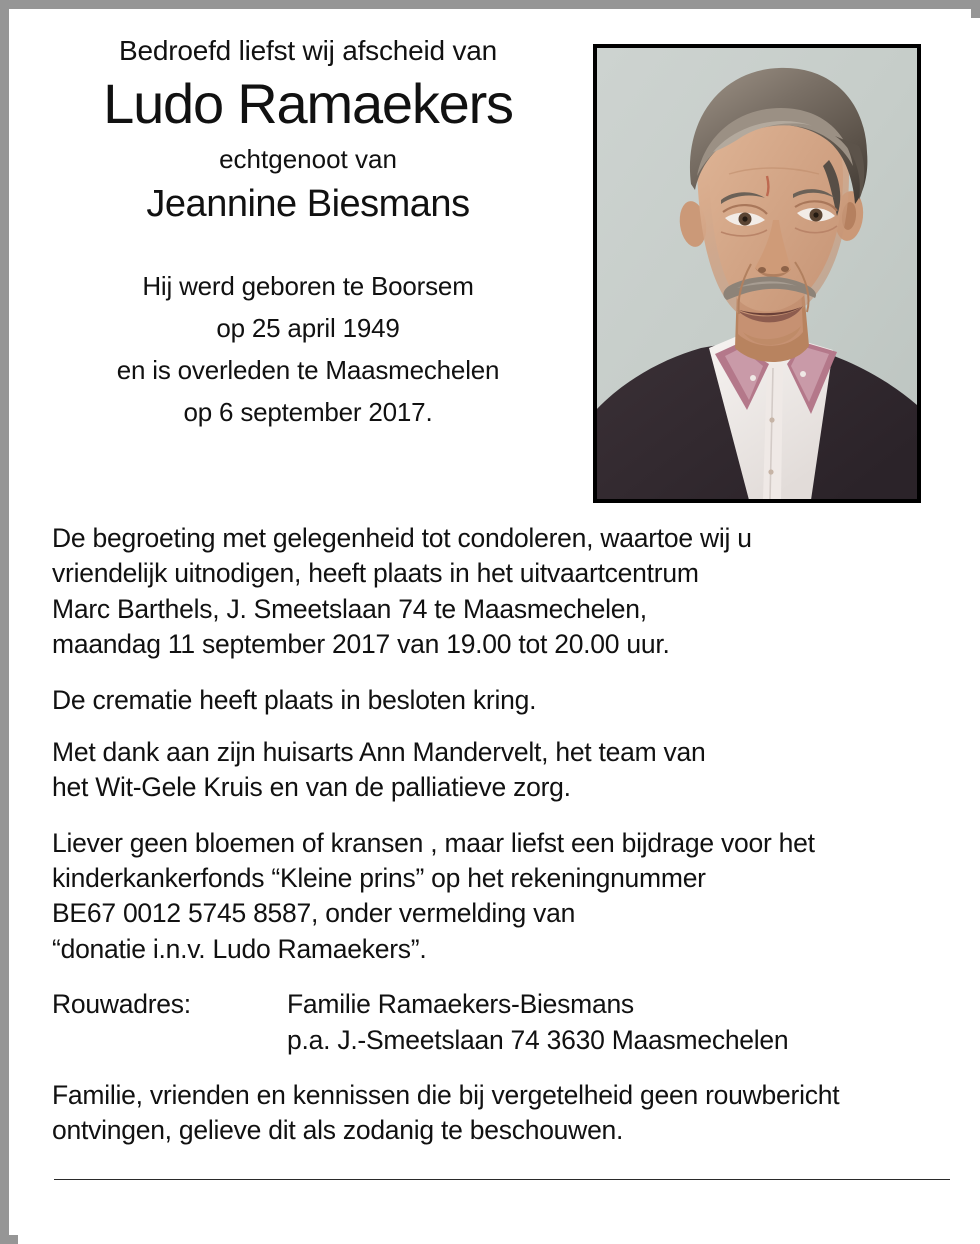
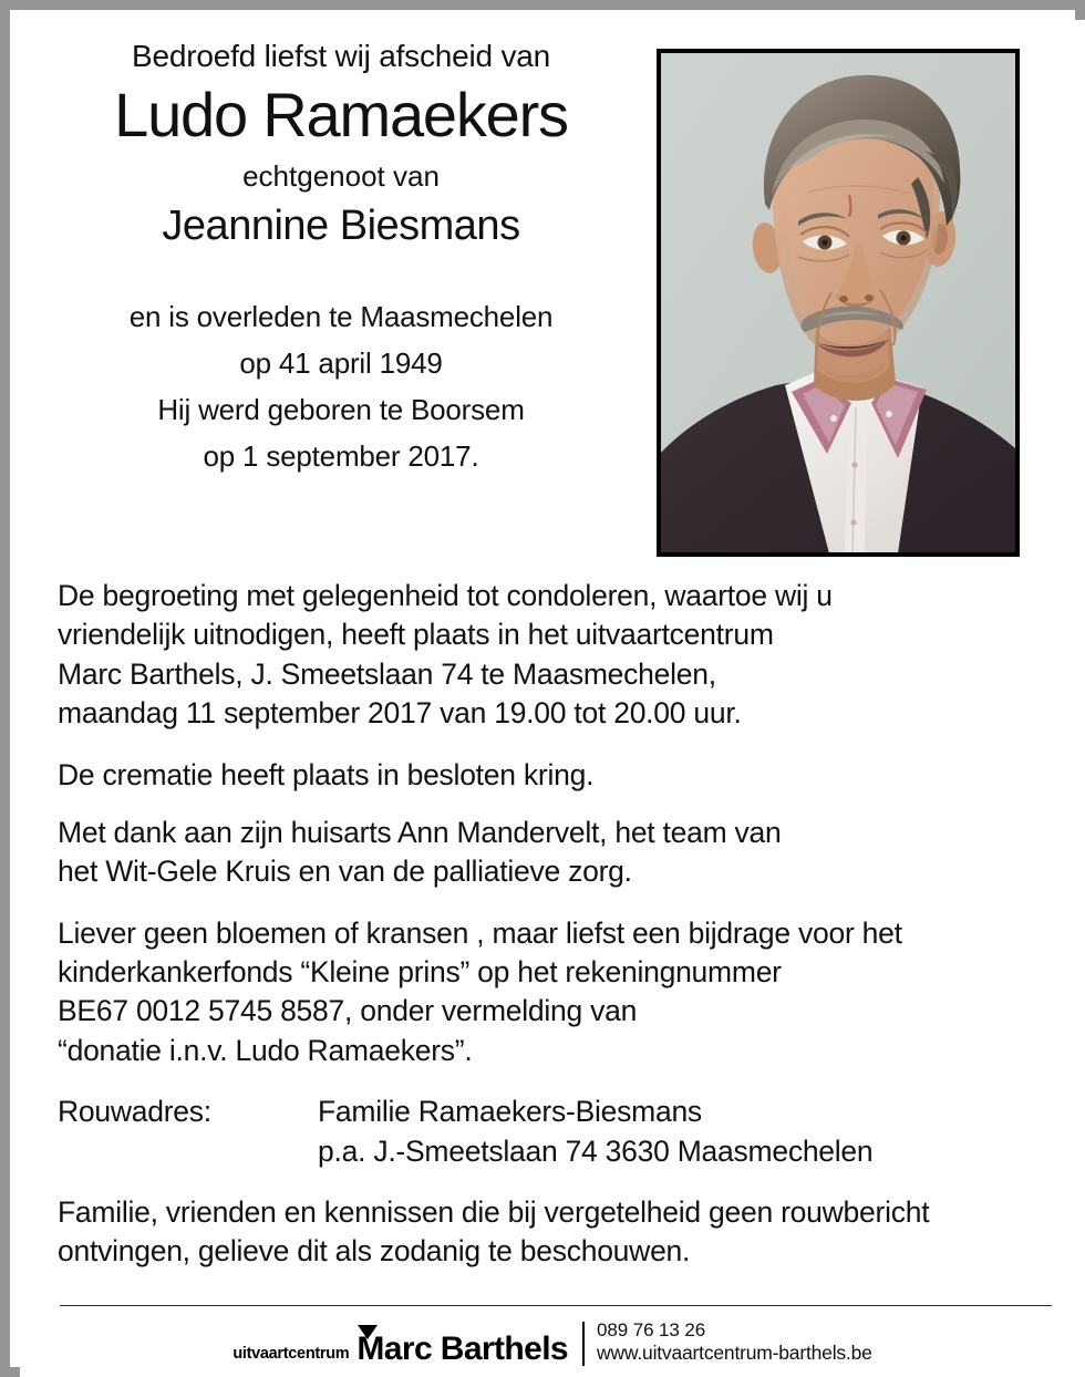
  Bedroefd liefst wij afscheid van
  Ludo Ramaekers
  echtgenoot van
  Jeannine Biesmans
- Hij werd geboren te Boorsem
+ en is overleden te Maasmechelen
- op 25 april 1949
+ op 41 april 1949
- en is overleden te Maasmechelen
+ Hij werd geboren te Boorsem
- op 6 september 2017.
+ op 1 september 2017.
  De begroeting met gelegenheid tot condoleren, waartoe wij u
  vriendelijk uitnodigen, heeft plaats in het uitvaartcentrum
  Marc Barthels, J. Smeetslaan 74 te Maasmechelen,
  maandag 11 september 2017 van 19.00 tot 20.00 uur.
  De crematie heeft plaats in besloten kring.
  Met dank aan zijn huisarts Ann Mandervelt, het team van
  het Wit-Gele Kruis en van de palliatieve zorg.
  Liever geen bloemen of kransen , maar liefst een bijdrage voor het
  kinderkankerfonds “Kleine prins” op het rekeningnummer
  BE67 0012 5745 8587, onder vermelding van
  “donatie i.n.v. Ludo Ramaekers”.
  Rouwadres:
  Familie Ramaekers-Biesmans
  p.a. J.-Smeetslaan 74 3630 Maasmechelen
  Familie, vrienden en kennissen die bij vergetelheid geen rouwbericht
  ontvingen, gelieve dit als zodanig te beschouwen.
+ uitvaartcentrum
+ Marc Barthels
+ 089 76 13 26
+ www.uitvaartcentrum-barthels.be
